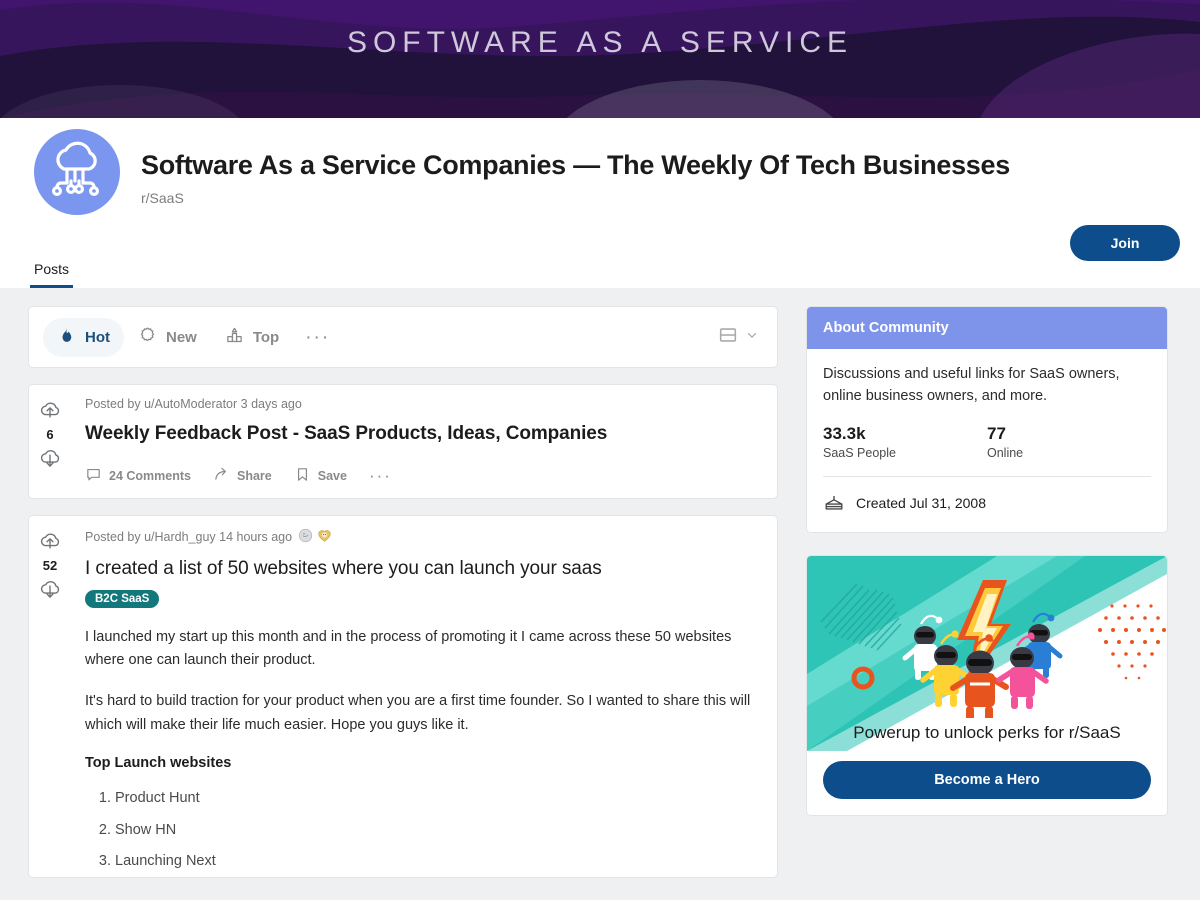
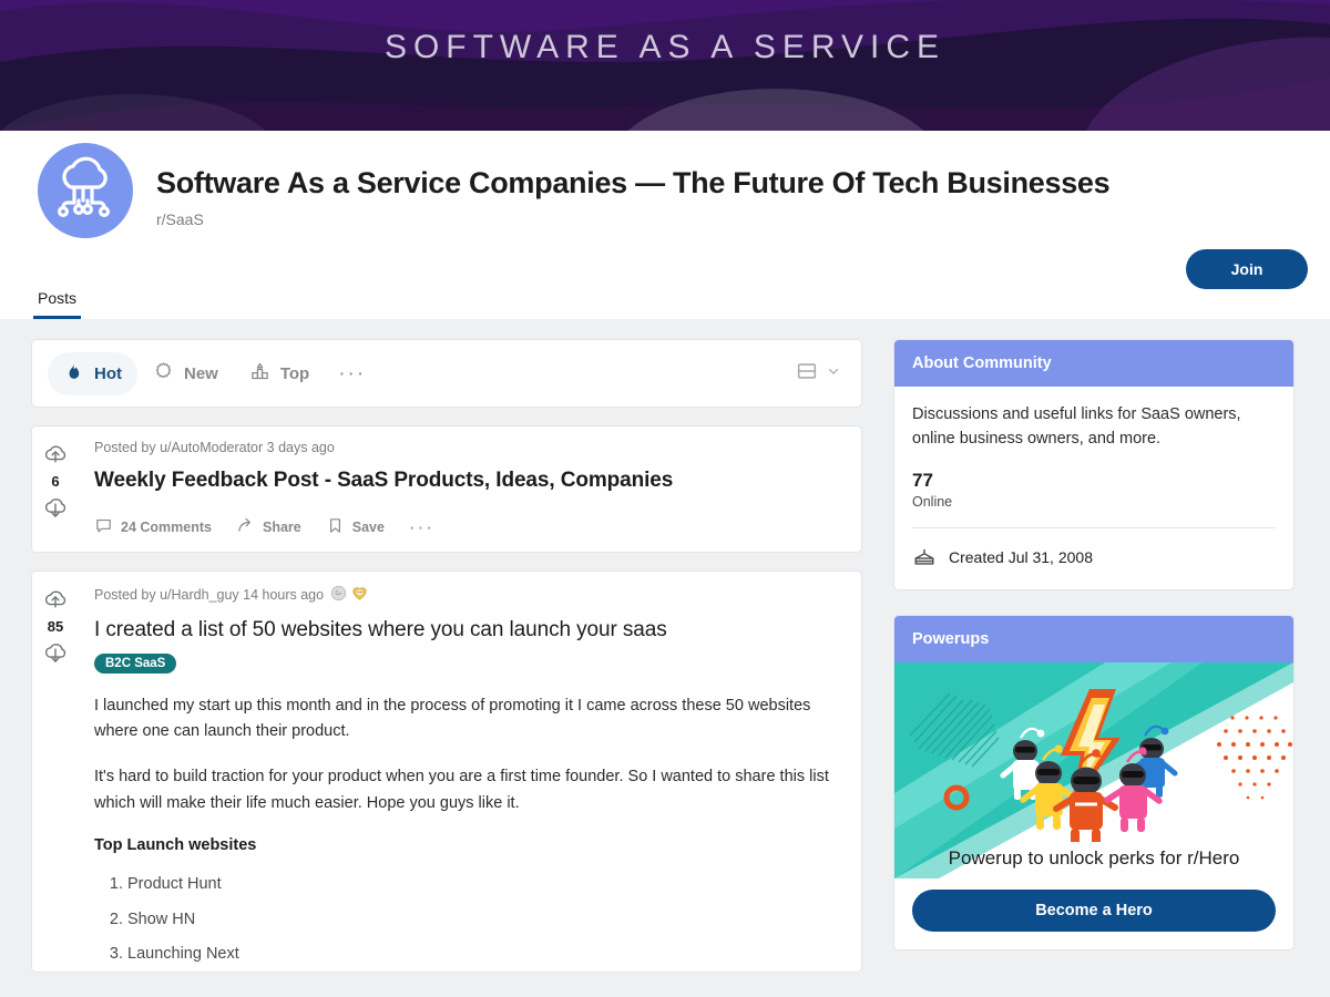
  SOFTWARE AS A SERVICE
- Software As a Service Companies — The Weekly Of Tech Businesses
+ Software As a Service Companies — The Future Of Tech Businesses
  r/SaaS
  Join
  Posts
  Hot
  New
  Top
  ···
  6
  Posted by u/AutoModerator 3 days ago
  Weekly Feedback Post - SaaS Products, Ideas, Companies
  24 Comments
  Share
  Save
  ···
- 52
+ 85
  Posted by u/Hardh_guy 14 hours ago
  I created a list of 50 websites where you can launch your saas
  B2C SaaS
  I launched my start up this month and in the process of promoting it I came across these 50 websites where one can launch their product.
- It's hard to build traction for your product when you are a first time founder. So I wanted to share this will which will make their life much easier. Hope you guys like it.
+ It's hard to build traction for your product when you are a first time founder. So I wanted to share this list which will make their life much easier. Hope you guys like it.
  Top Launch websites
  Product Hunt
  Show HN
  Launching Next
  About Community
  Discussions and useful links for SaaS owners, online business owners, and more.
- 33.3k
- SaaS People
  77
  Online
  Created Jul 31, 2008
+ Powerups
- Powerup to unlock perks for r/SaaS
+ Powerup to unlock perks for r/Hero
  Become a Hero
